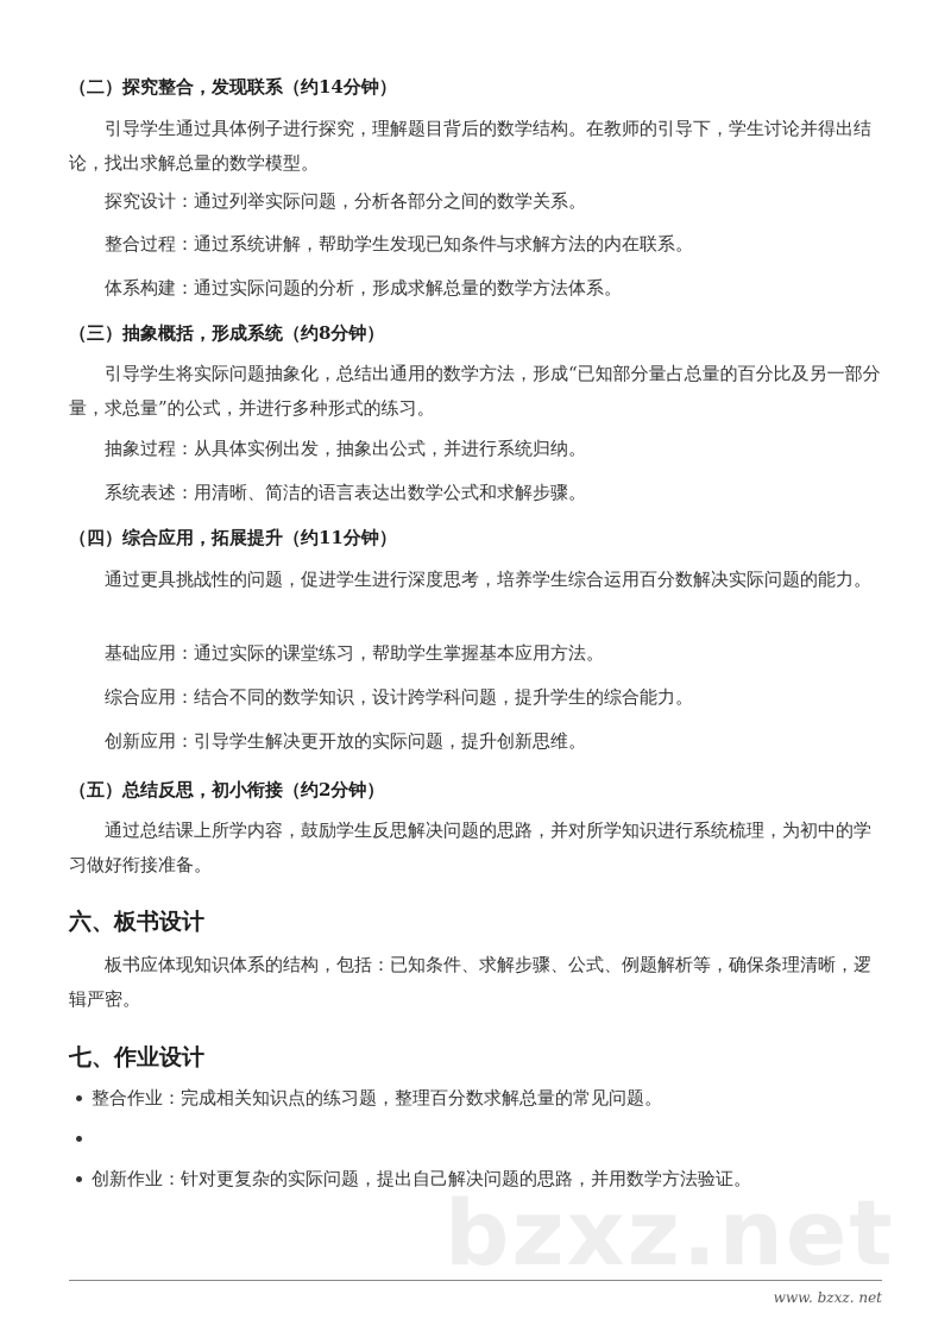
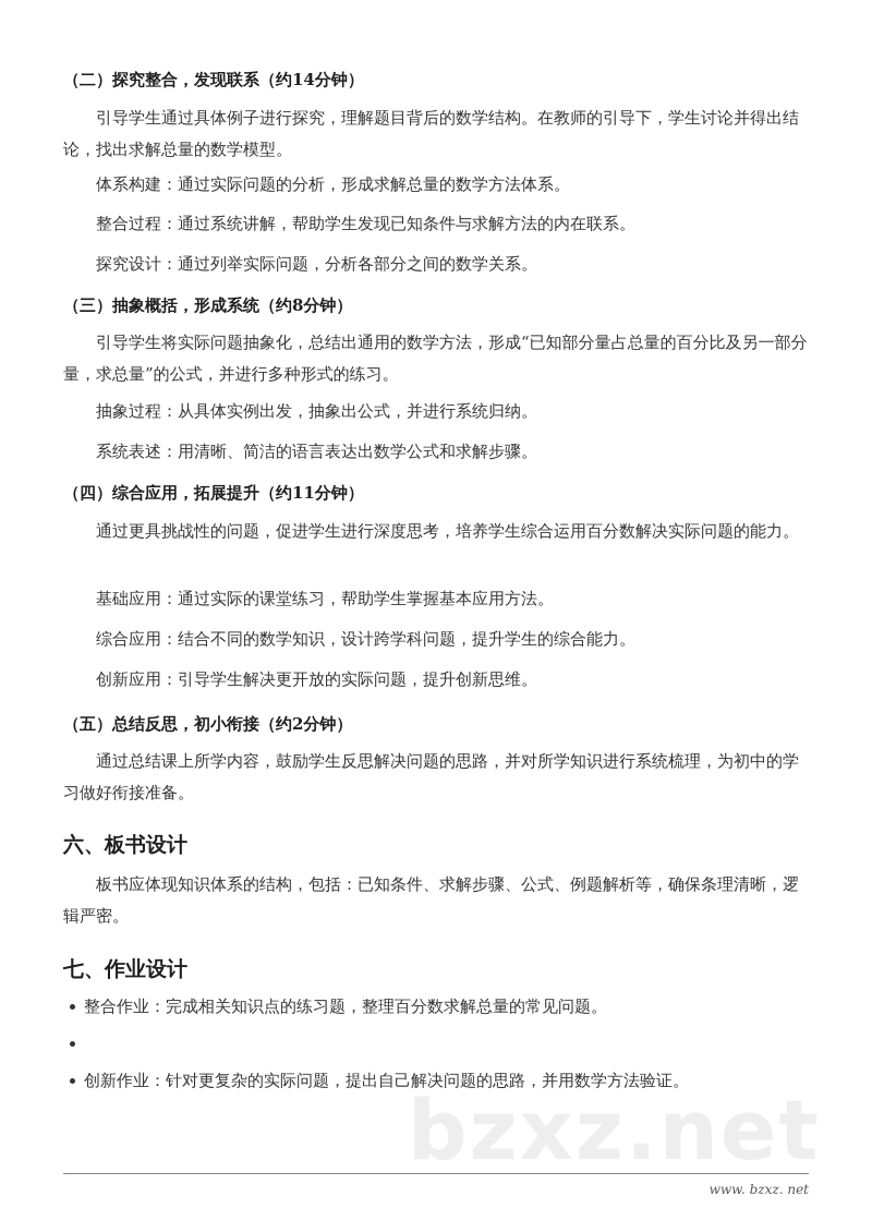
  （二）探究整合，发现联系（约14分钟）
  引导学生通过具体例子进行探究，理解题目背后的数学结构。在教师的引导下，学生讨论并得出结论，找出求解总量的数学模型。
- 探究设计：通过列举实际问题，分析各部分之间的数学关系。
+ 体系构建：通过实际问题的分析，形成求解总量的数学方法体系。
  整合过程：通过系统讲解，帮助学生发现已知条件与求解方法的内在联系。
- 体系构建：通过实际问题的分析，形成求解总量的数学方法体系。
+ 探究设计：通过列举实际问题，分析各部分之间的数学关系。
  （三）抽象概括，形成系统（约8分钟）
  引导学生将实际问题抽象化，总结出通用的数学方法，形成“已知部分量占总量的百分比及另一部分量，求总量”的公式，并进行多种形式的练习。
  抽象过程：从具体实例出发，抽象出公式，并进行系统归纳。
  系统表述：用清晰、简洁的语言表达出数学公式和求解步骤。
  （四）综合应用，拓展提升（约11分钟）
  通过更具挑战性的问题，促进学生进行深度思考，培养学生综合运用百分数解决实际问题的能力。
  基础应用：通过实际的课堂练习，帮助学生掌握基本应用方法。
  综合应用：结合不同的数学知识，设计跨学科问题，提升学生的综合能力。
  创新应用：引导学生解决更开放的实际问题，提升创新思维。
  （五）总结反思，初小衔接（约2分钟）
  通过总结课上所学内容，鼓励学生反思解决问题的思路，并对所学知识进行系统梳理，为初中的学习做好衔接准备。
  六、板书设计
  板书应体现知识体系的结构，包括：已知条件、求解步骤、公式、例题解析等，确保条理清晰，逻辑严密。
  七、作业设计
  整合作业：完成相关知识点的练习题，整理百分数求解总量的常见问题。
  创新作业：针对更复杂的实际问题，提出自己解决问题的思路，并用数学方法验证。
  bzxz.net
  www. bzxz. net
